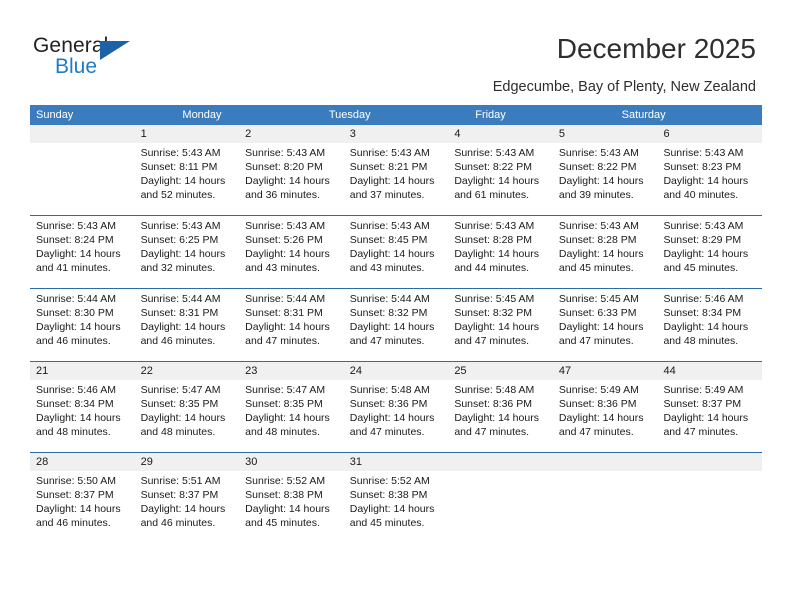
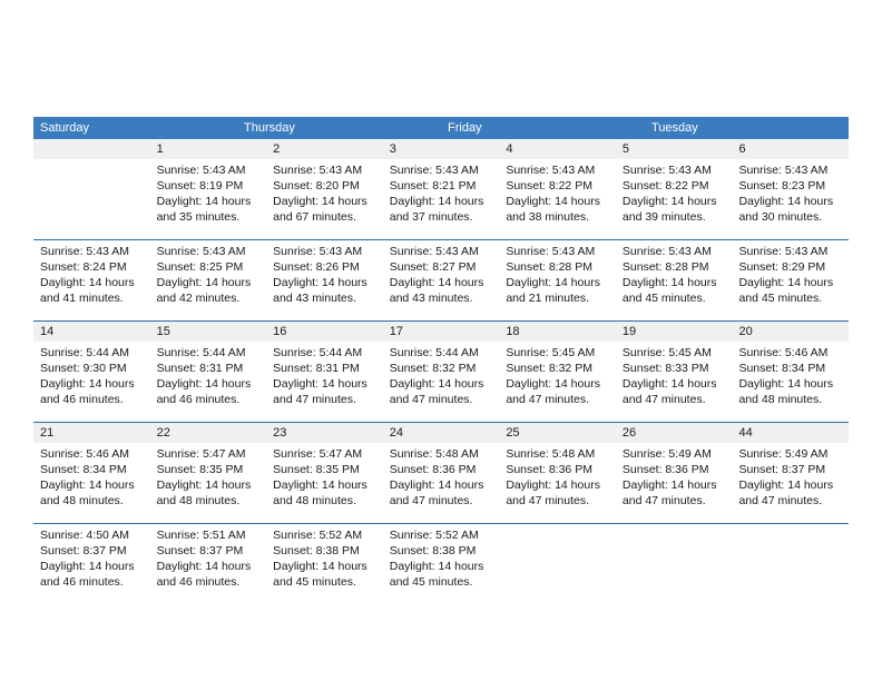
- General
- Blue
- December 2025
- Edgecumbe, Bay of Plenty, New Zealand
- Sunday
- Monday
- Tuesday
+ Saturday
+ Thursday
  Friday
- Saturday
+ Tuesday
  1
  2
  3
  4
  5
  6
  Sunrise: 5:43 AM
- Sunset: 8:11 PM
+ Sunset: 8:19 PM
  Daylight: 14 hours
- and 52 minutes.
+ and 35 minutes.
  Sunrise: 5:43 AM
  Sunset: 8:20 PM
  Daylight: 14 hours
- and 36 minutes.
+ and 67 minutes.
  Sunrise: 5:43 AM
  Sunset: 8:21 PM
  Daylight: 14 hours
  and 37 minutes.
  Sunrise: 5:43 AM
  Sunset: 8:22 PM
  Daylight: 14 hours
- and 61 minutes.
+ and 38 minutes.
  Sunrise: 5:43 AM
  Sunset: 8:22 PM
  Daylight: 14 hours
  and 39 minutes.
  Sunrise: 5:43 AM
  Sunset: 8:23 PM
  Daylight: 14 hours
- and 40 minutes.
+ and 30 minutes.
  Sunrise: 5:43 AM
  Sunset: 8:24 PM
  Daylight: 14 hours
  and 41 minutes.
  Sunrise: 5:43 AM
- Sunset: 6:25 PM
+ Sunset: 8:25 PM
  Daylight: 14 hours
- and 32 minutes.
+ and 42 minutes.
  Sunrise: 5:43 AM
- Sunset: 5:26 PM
+ Sunset: 8:26 PM
  Daylight: 14 hours
  and 43 minutes.
  Sunrise: 5:43 AM
- Sunset: 8:45 PM
+ Sunset: 8:27 PM
  Daylight: 14 hours
  and 43 minutes.
  Sunrise: 5:43 AM
  Sunset: 8:28 PM
  Daylight: 14 hours
- and 44 minutes.
+ and 21 minutes.
  Sunrise: 5:43 AM
  Sunset: 8:28 PM
  Daylight: 14 hours
  and 45 minutes.
  Sunrise: 5:43 AM
  Sunset: 8:29 PM
  Daylight: 14 hours
  and 45 minutes.
+ 14
+ 15
+ 16
+ 17
+ 18
+ 19
+ 20
  Sunrise: 5:44 AM
- Sunset: 8:30 PM
+ Sunset: 9:30 PM
  Daylight: 14 hours
  and 46 minutes.
  Sunrise: 5:44 AM
  Sunset: 8:31 PM
  Daylight: 14 hours
  and 46 minutes.
  Sunrise: 5:44 AM
  Sunset: 8:31 PM
  Daylight: 14 hours
  and 47 minutes.
  Sunrise: 5:44 AM
  Sunset: 8:32 PM
  Daylight: 14 hours
  and 47 minutes.
  Sunrise: 5:45 AM
  Sunset: 8:32 PM
  Daylight: 14 hours
  and 47 minutes.
  Sunrise: 5:45 AM
- Sunset: 6:33 PM
+ Sunset: 8:33 PM
  Daylight: 14 hours
  and 47 minutes.
  Sunrise: 5:46 AM
  Sunset: 8:34 PM
  Daylight: 14 hours
  and 48 minutes.
  21
  22
  23
  24
  25
- 47
+ 26
  44
  Sunrise: 5:46 AM
  Sunset: 8:34 PM
  Daylight: 14 hours
  and 48 minutes.
  Sunrise: 5:47 AM
  Sunset: 8:35 PM
  Daylight: 14 hours
  and 48 minutes.
  Sunrise: 5:47 AM
  Sunset: 8:35 PM
  Daylight: 14 hours
  and 48 minutes.
  Sunrise: 5:48 AM
  Sunset: 8:36 PM
  Daylight: 14 hours
  and 47 minutes.
  Sunrise: 5:48 AM
  Sunset: 8:36 PM
  Daylight: 14 hours
  and 47 minutes.
  Sunrise: 5:49 AM
  Sunset: 8:36 PM
  Daylight: 14 hours
  and 47 minutes.
  Sunrise: 5:49 AM
  Sunset: 8:37 PM
  Daylight: 14 hours
  and 47 minutes.
- 28
- 29
- 30
- 31
- Sunrise: 5:50 AM
+ Sunrise: 4:50 AM
  Sunset: 8:37 PM
  Daylight: 14 hours
  and 46 minutes.
  Sunrise: 5:51 AM
  Sunset: 8:37 PM
  Daylight: 14 hours
  and 46 minutes.
  Sunrise: 5:52 AM
  Sunset: 8:38 PM
  Daylight: 14 hours
  and 45 minutes.
  Sunrise: 5:52 AM
  Sunset: 8:38 PM
  Daylight: 14 hours
  and 45 minutes.
